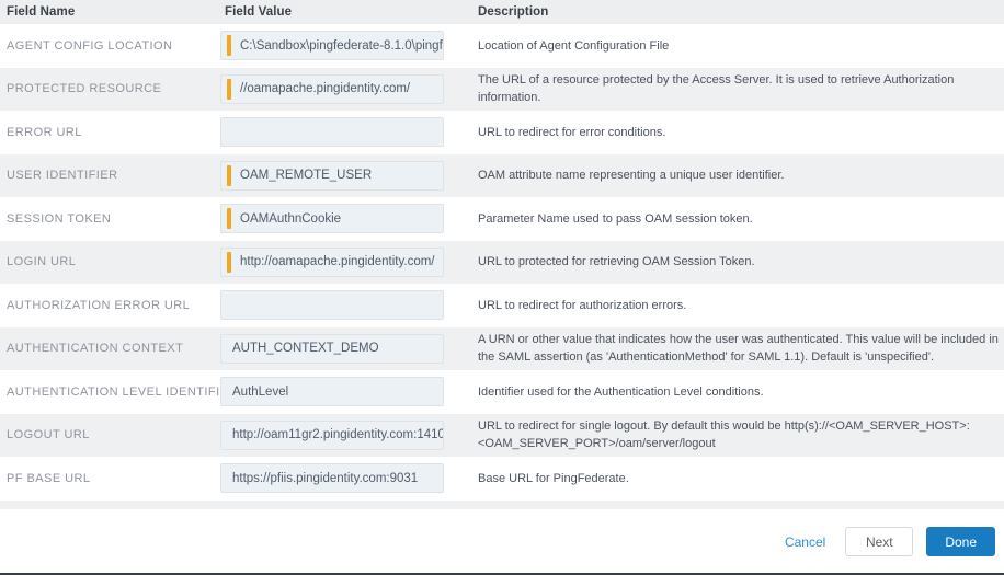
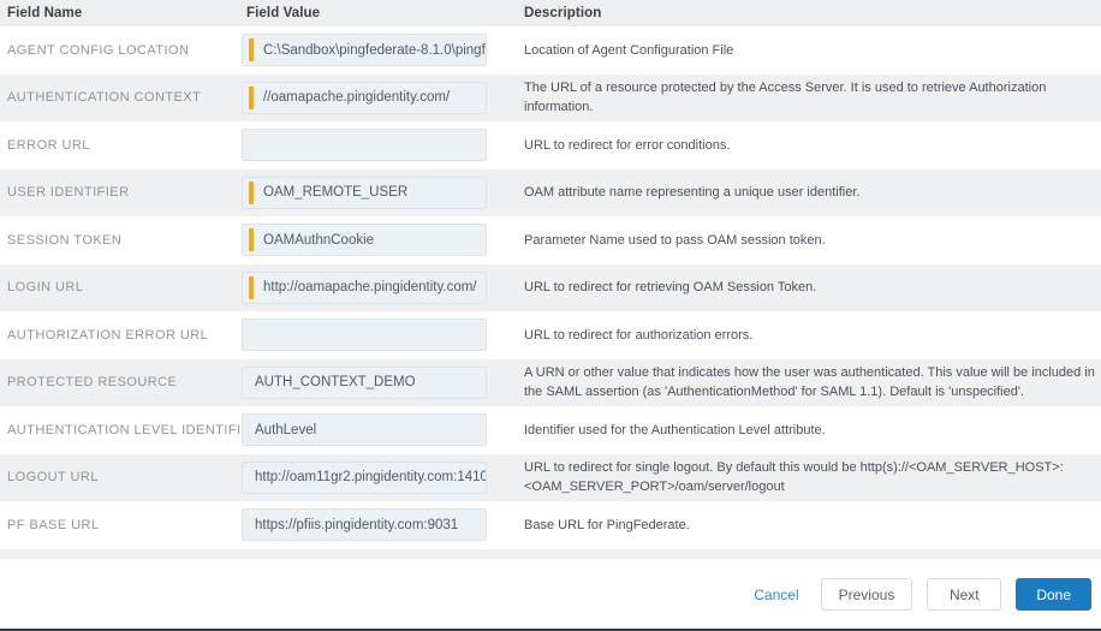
  Field Name	Field Value	Description
  AGENT CONFIG LOCATION	C:\Sandbox\pingfederate-8.1.0\pingf	Location of Agent Configuration File
- PROTECTED RESOURCE	//oamapache.pingidentity.com/	The URL of a resource protected by the Access Server. It is used to retrieve Authorization information.
+ AUTHENTICATION CONTEXT	//oamapache.pingidentity.com/	The URL of a resource protected by the Access Server. It is used to retrieve Authorization information.
  ERROR URL		URL to redirect for error conditions.
  USER IDENTIFIER	OAM_REMOTE_USER	OAM attribute name representing a unique user identifier.
  SESSION TOKEN	OAMAuthnCookie	Parameter Name used to pass OAM session token.
- LOGIN URL	http://oamapache.pingidentity.com/	URL to protected for retrieving OAM Session Token.
+ LOGIN URL	http://oamapache.pingidentity.com/	URL to redirect for retrieving OAM Session Token.
  AUTHORIZATION ERROR URL		URL to redirect for authorization errors.
- AUTHENTICATION CONTEXT	AUTH_CONTEXT_DEMO	A URN or other value that indicates how the user was authenticated. This value will be included in the SAML assertion (as 'AuthenticationMethod' for SAML 1.1). Default is 'unspecified'.
+ PROTECTED RESOURCE	AUTH_CONTEXT_DEMO	A URN or other value that indicates how the user was authenticated. This value will be included in the SAML assertion (as 'AuthenticationMethod' for SAML 1.1). Default is 'unspecified'.
- AUTHENTICATION LEVEL IDENTIFI	AuthLevel	Identifier used for the Authentication Level conditions.
+ AUTHENTICATION LEVEL IDENTIFI	AuthLevel	Identifier used for the Authentication Level attribute.
  LOGOUT URL	http://oam11gr2.pingidentity.com:1410	URL to redirect for single logout. By default this would be http(s)://<OAM_SERVER_HOST>:<OAM_SERVER_PORT>/oam/server/logout
  PF BASE URL	https://pfiis.pingidentity.com:9031	Base URL for PingFederate.
  Cancel
+ Previous
  Next
  Done
